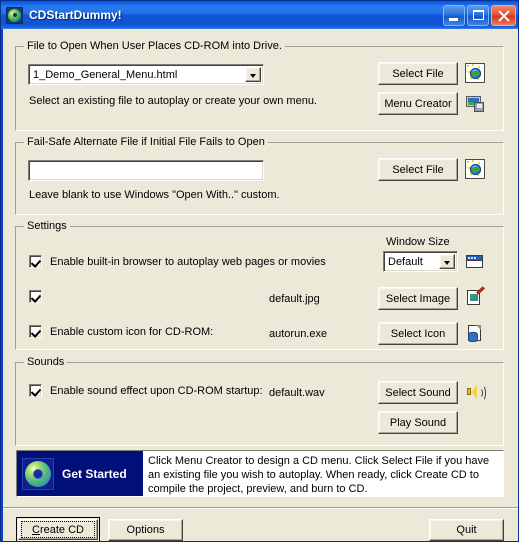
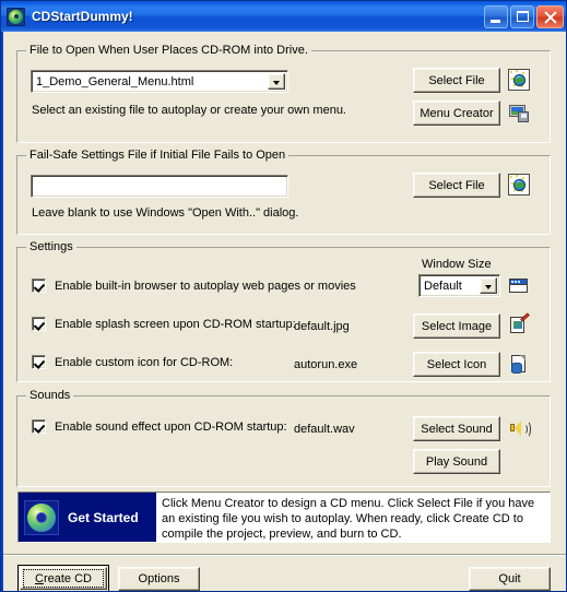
  CDStartDummy!
  File to Open When User Places CD-ROM into Drive.
  1_Demo_General_Menu.html
  Select an existing file to autoplay or create your own menu.
  Select File
  Menu Creator
- Fail-Safe Alternate File if Initial File Fails to Open
+ Fail-Safe Settings File if Initial File Fails to Open
- Leave blank to use Windows "Open With.." custom.
+ Leave blank to use Windows "Open With.." dialog.
  Select File
  Settings
  Window Size
  Default
  Enable built-in browser to autoplay web pages or movies
+ Enable splash screen upon CD-ROM startup:
  default.jpg
  Select Image
  Enable custom icon for CD-ROM:
  autorun.exe
  Select Icon
  Sounds
  Enable sound effect upon CD-ROM startup:
  default.wav
  Select Sound
  Play Sound
  Get Started
  Click Menu Creator to design a CD menu. Click Select File if you have an existing file you wish to autoplay. When ready, click Create CD to compile the project, preview, and burn to CD.
  Create CD
  Options
  Quit
